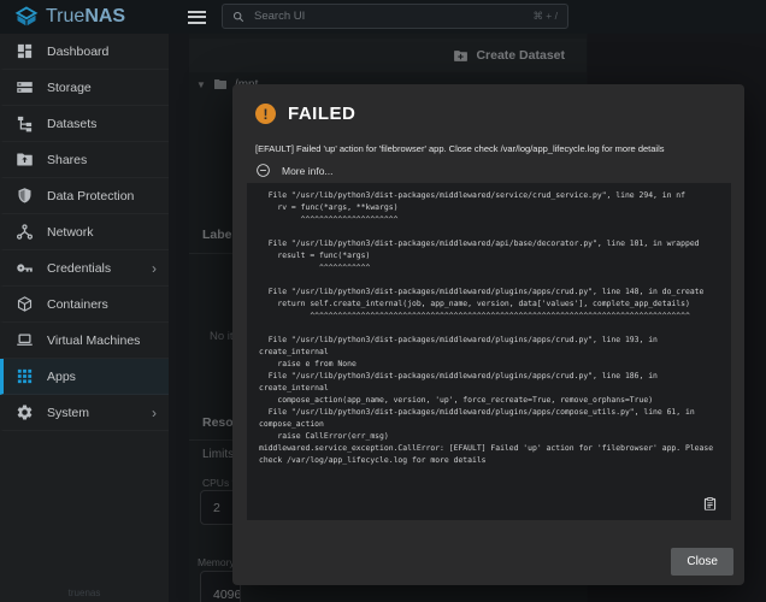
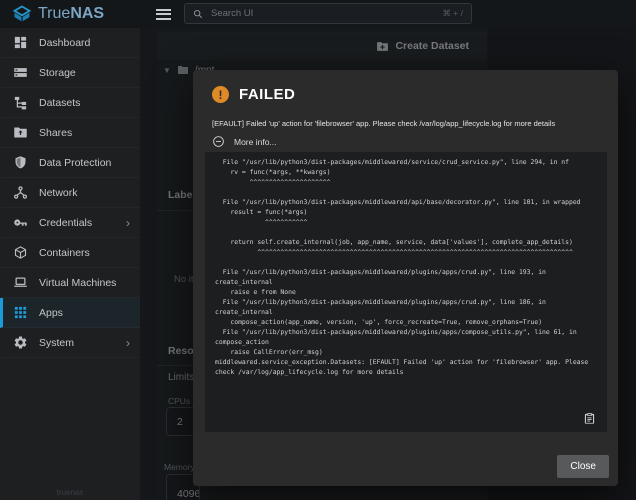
  TrueNAS
  Search UI
  ⌘ + /
  Dashboard
  Storage
  Datasets
  Shares
  Data Protection
  Network
  Credentials
  ›
  Containers
  Virtual Machines
  Apps
  System
  ›
  truenas
  Create Dataset
  ▼
  Labe
  No i
  Reso
  Limits
  CPUs
  2
  Memor
  4096
  !
  FAILED
- [EFAULT] Failed 'up' action for 'filebrowser' app. Close check /var/log/app_lifecycle.log for more details
+ [EFAULT] Failed 'up' action for 'filebrowser' app. Please check /var/log/app_lifecycle.log for more details
  More info...
  File "/usr/lib/python3/dist-packages/middlewared/service/crud_service.py", line 294, in nf
  rv = func(*args, **kwargs)
  ^^^^^^^^^^^^^^^^^^^^^
  File "/usr/lib/python3/dist-packages/middlewared/api/base/decorator.py", line 101, in wrapped
  result = func(*args)
  ^^^^^^^^^^^
- File "/usr/lib/python3/dist-packages/middlewared/plugins/apps/crud.py", line 148, in do_create
- return self.create_internal(job, app_name, version, data['values'], complete_app_details)
+ return self.create_internal(job, app_name, service, data['values'], complete_app_details)
  ^^^^^^^^^^^^^^^^^^^^^^^^^^^^^^^^^^^^^^^^^^^^^^^^^^^^^^^^^^^^^^^^^^^^^^^^^^^^^^^^^^
  File "/usr/lib/python3/dist-packages/middlewared/plugins/apps/crud.py", line 193, in
  create_internal
  raise e from None
  File "/usr/lib/python3/dist-packages/middlewared/plugins/apps/crud.py", line 186, in
  create_internal
  compose_action(app_name, version, 'up', force_recreate=True, remove_orphans=True)
  File "/usr/lib/python3/dist-packages/middlewared/plugins/apps/compose_utils.py", line 61, in
  compose_action
  raise CallError(err_msg)
- middlewared.service_exception.CallError: [EFAULT] Failed 'up' action for 'filebrowser' app. Please
+ middlewared.service_exception.Datasets: [EFAULT] Failed 'up' action for 'filebrowser' app. Please
  check /var/log/app_lifecycle.log for more details
  Close
